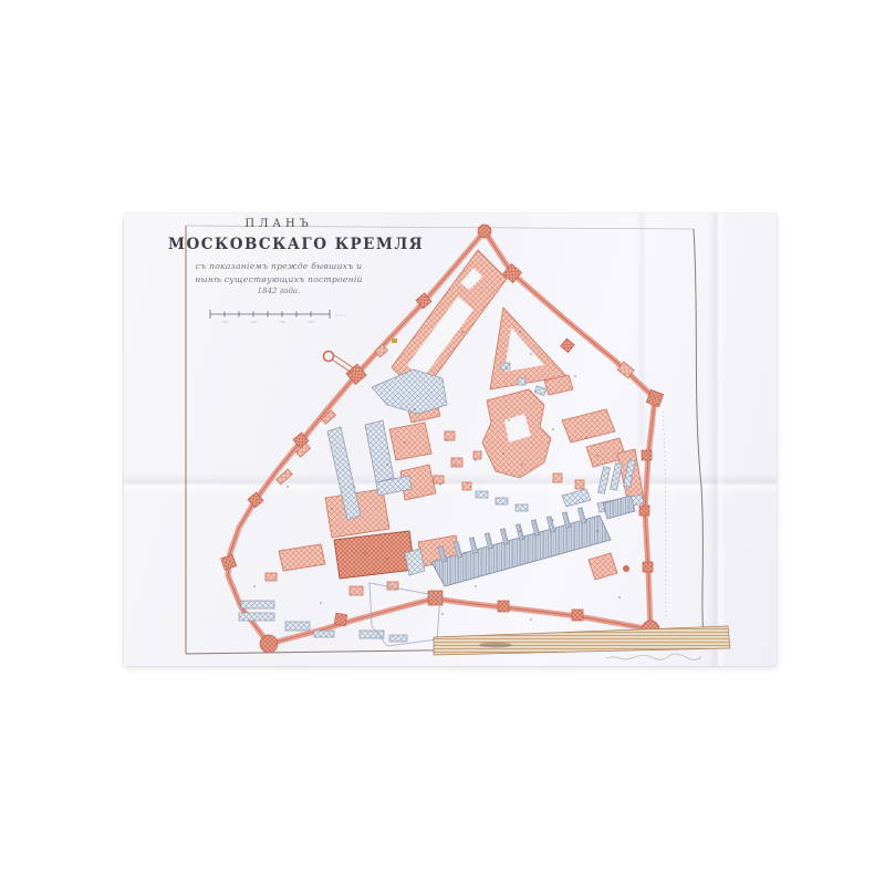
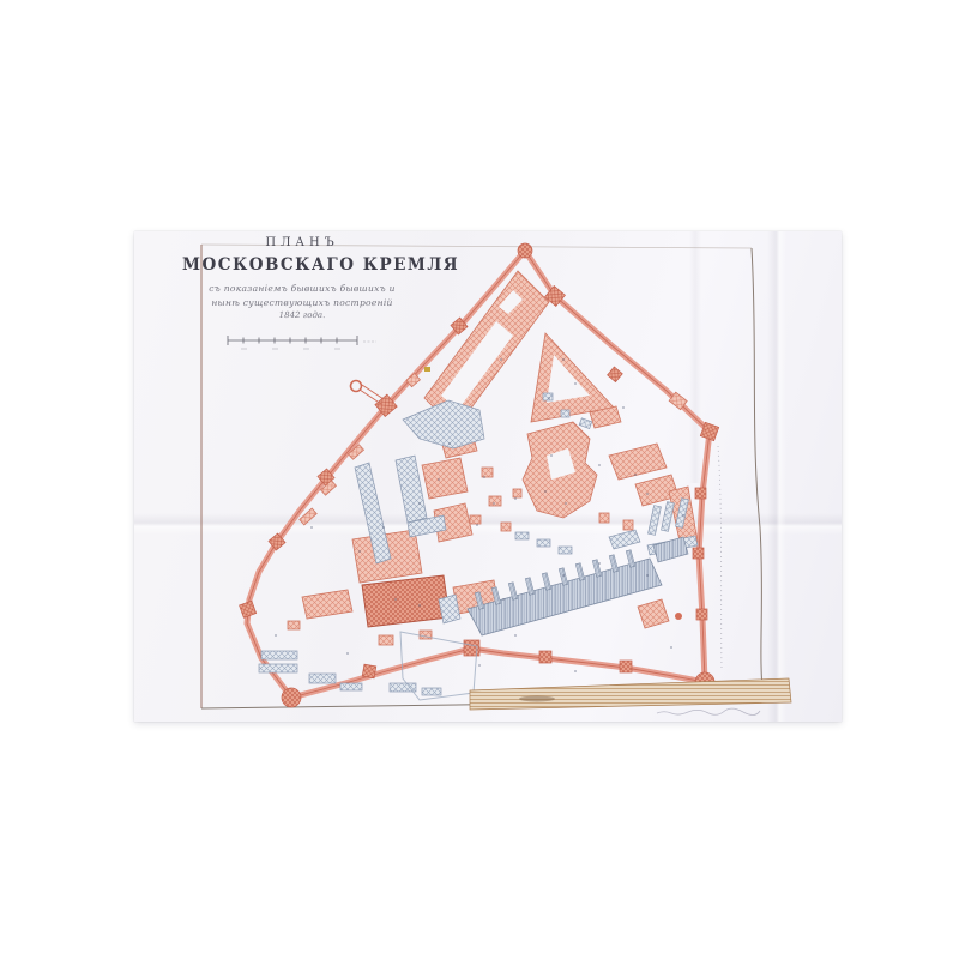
  ПЛАНЪ
  МОСКОВСКАГО КРЕМЛЯ
- съ показаніемъ прежде бывшихъ и
+ съ показаніемъ бывшихъ бывшихъ и
  нынѣ существующихъ построеній
  1842 года.
